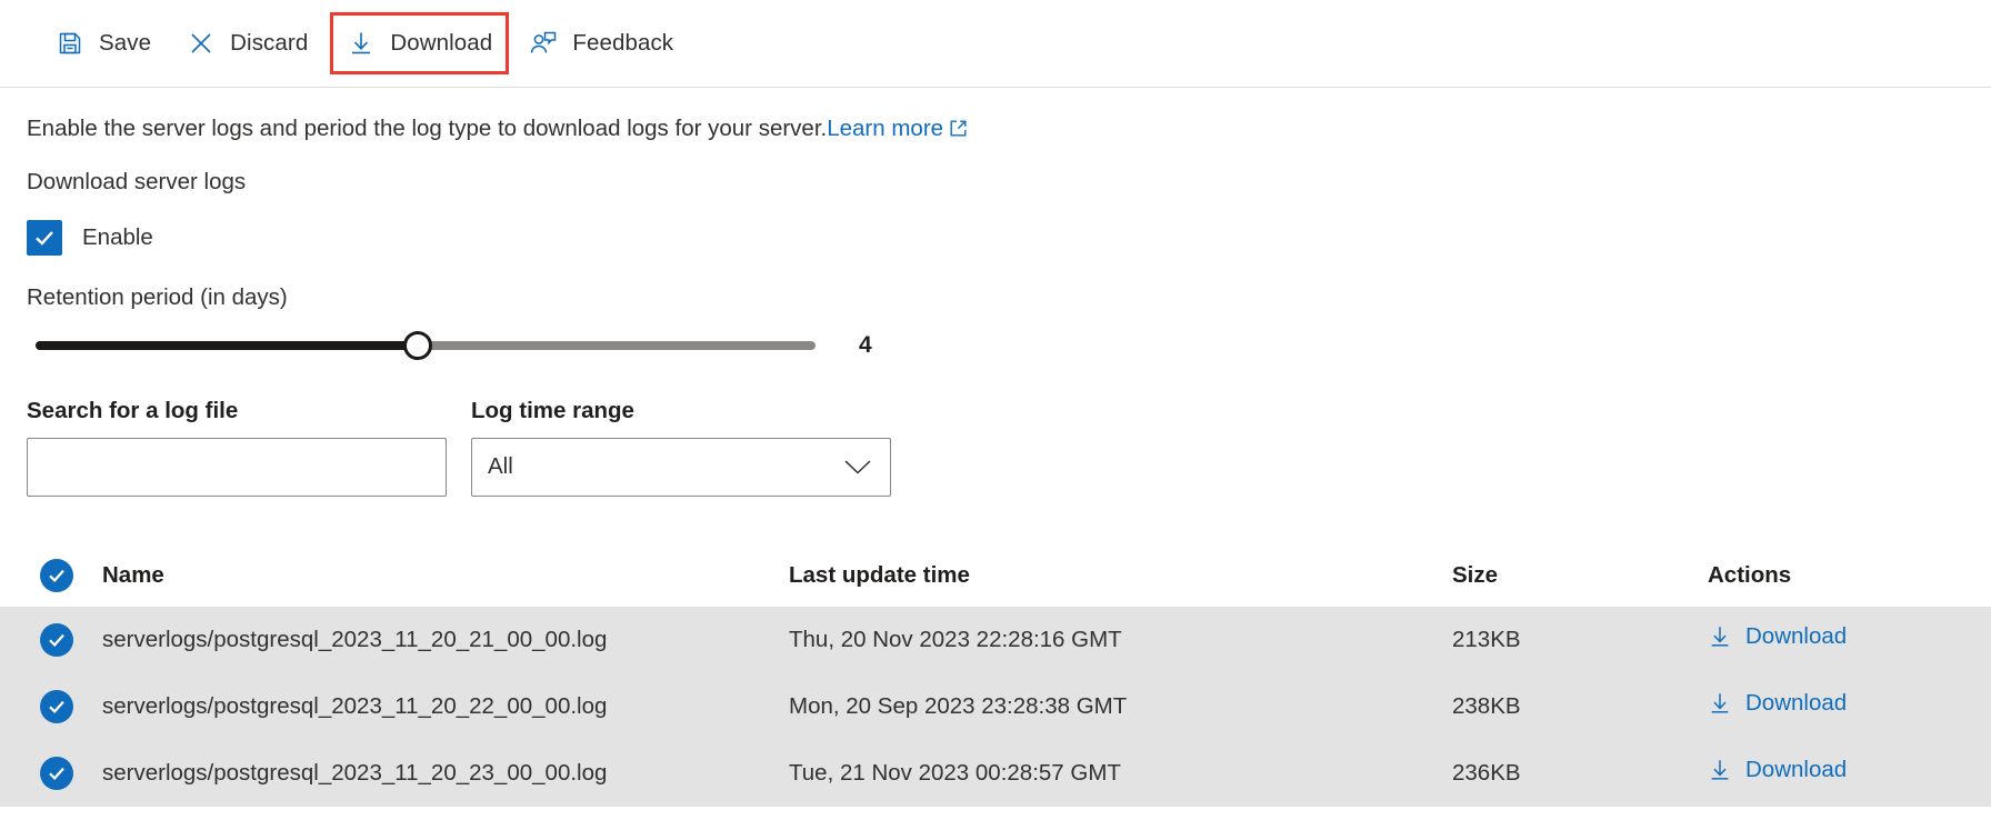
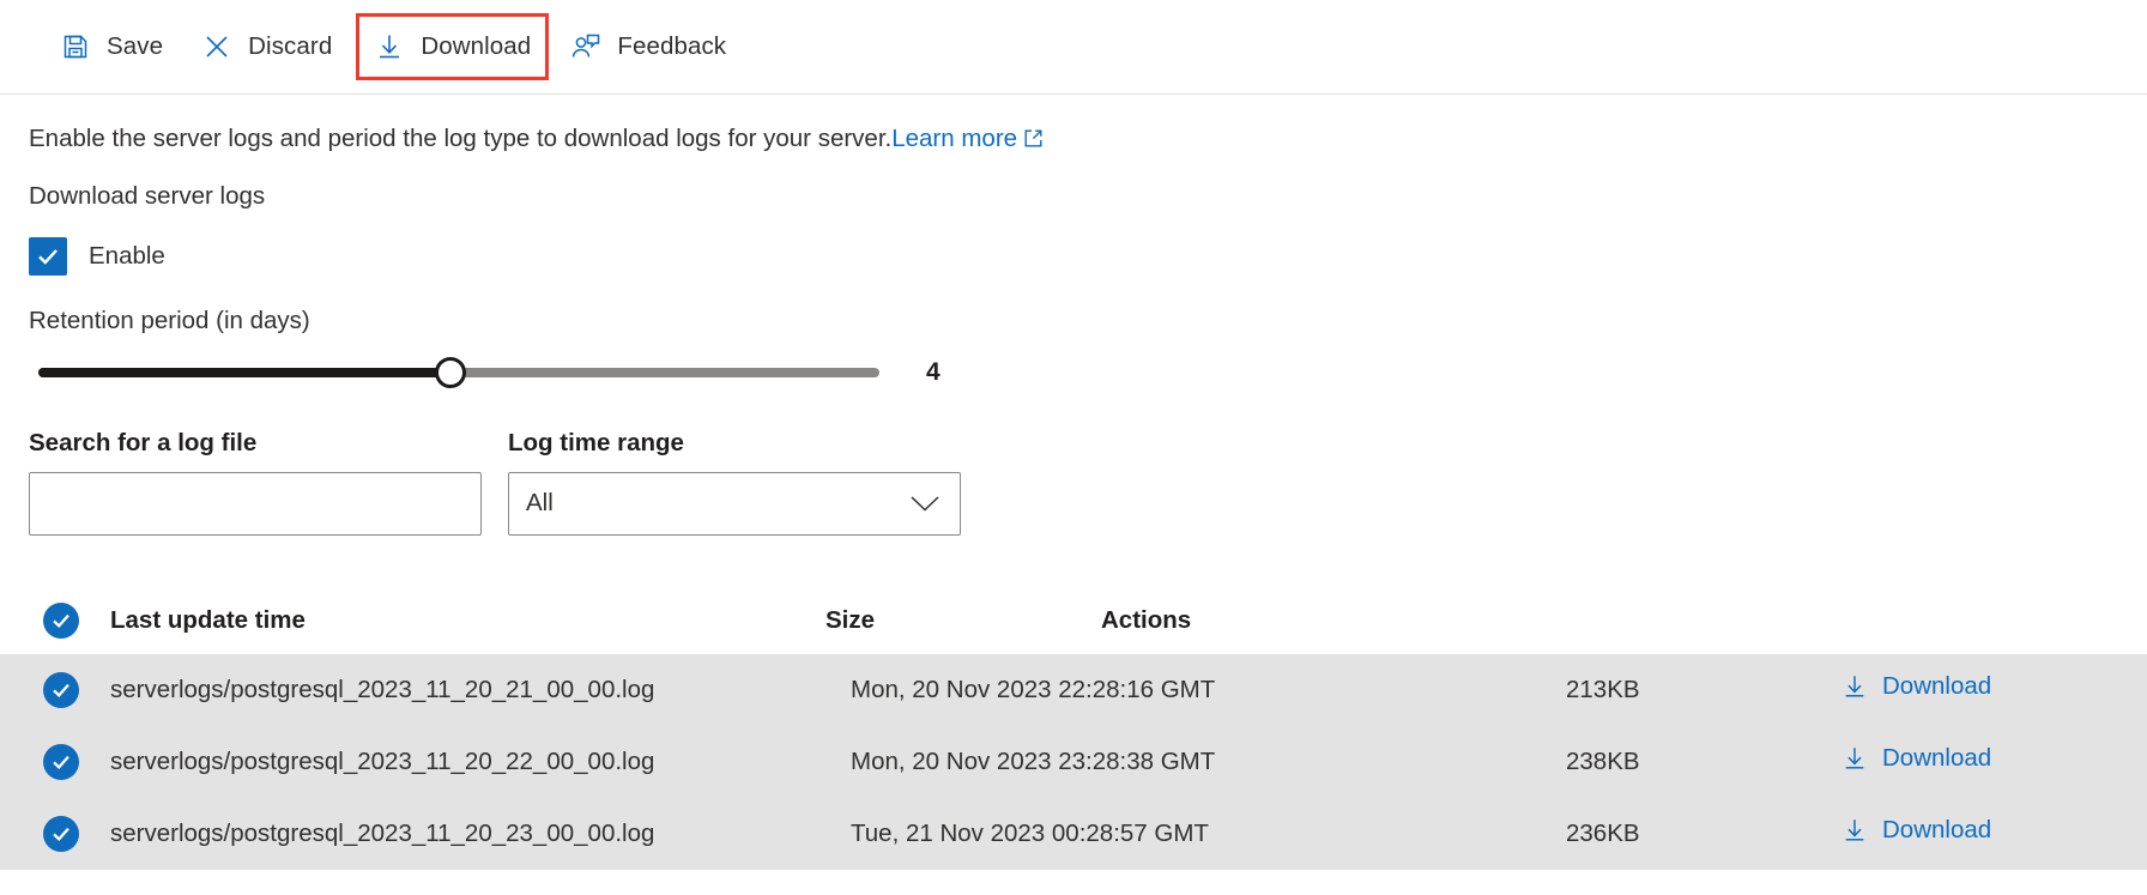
  Save
  Discard
  Download
  Feedback
  Enable the server logs and period the log type to download logs for your server.Learn more
  Download server logs
  Enable
  Retention period (in days)
  4
  Search for a log file
  Log time range
  All
- Name
  Last update time
  Size
  Actions
  serverlogs/postgresql_2023_11_20_21_00_00.log
- Thu, 20 Nov 2023 22:28:16 GMT
+ Mon, 20 Nov 2023 22:28:16 GMT
  213KB
  Download
  serverlogs/postgresql_2023_11_20_22_00_00.log
- Mon, 20 Sep 2023 23:28:38 GMT
+ Mon, 20 Nov 2023 23:28:38 GMT
  238KB
  Download
  serverlogs/postgresql_2023_11_20_23_00_00.log
  Tue, 21 Nov 2023 00:28:57 GMT
  236KB
  Download
